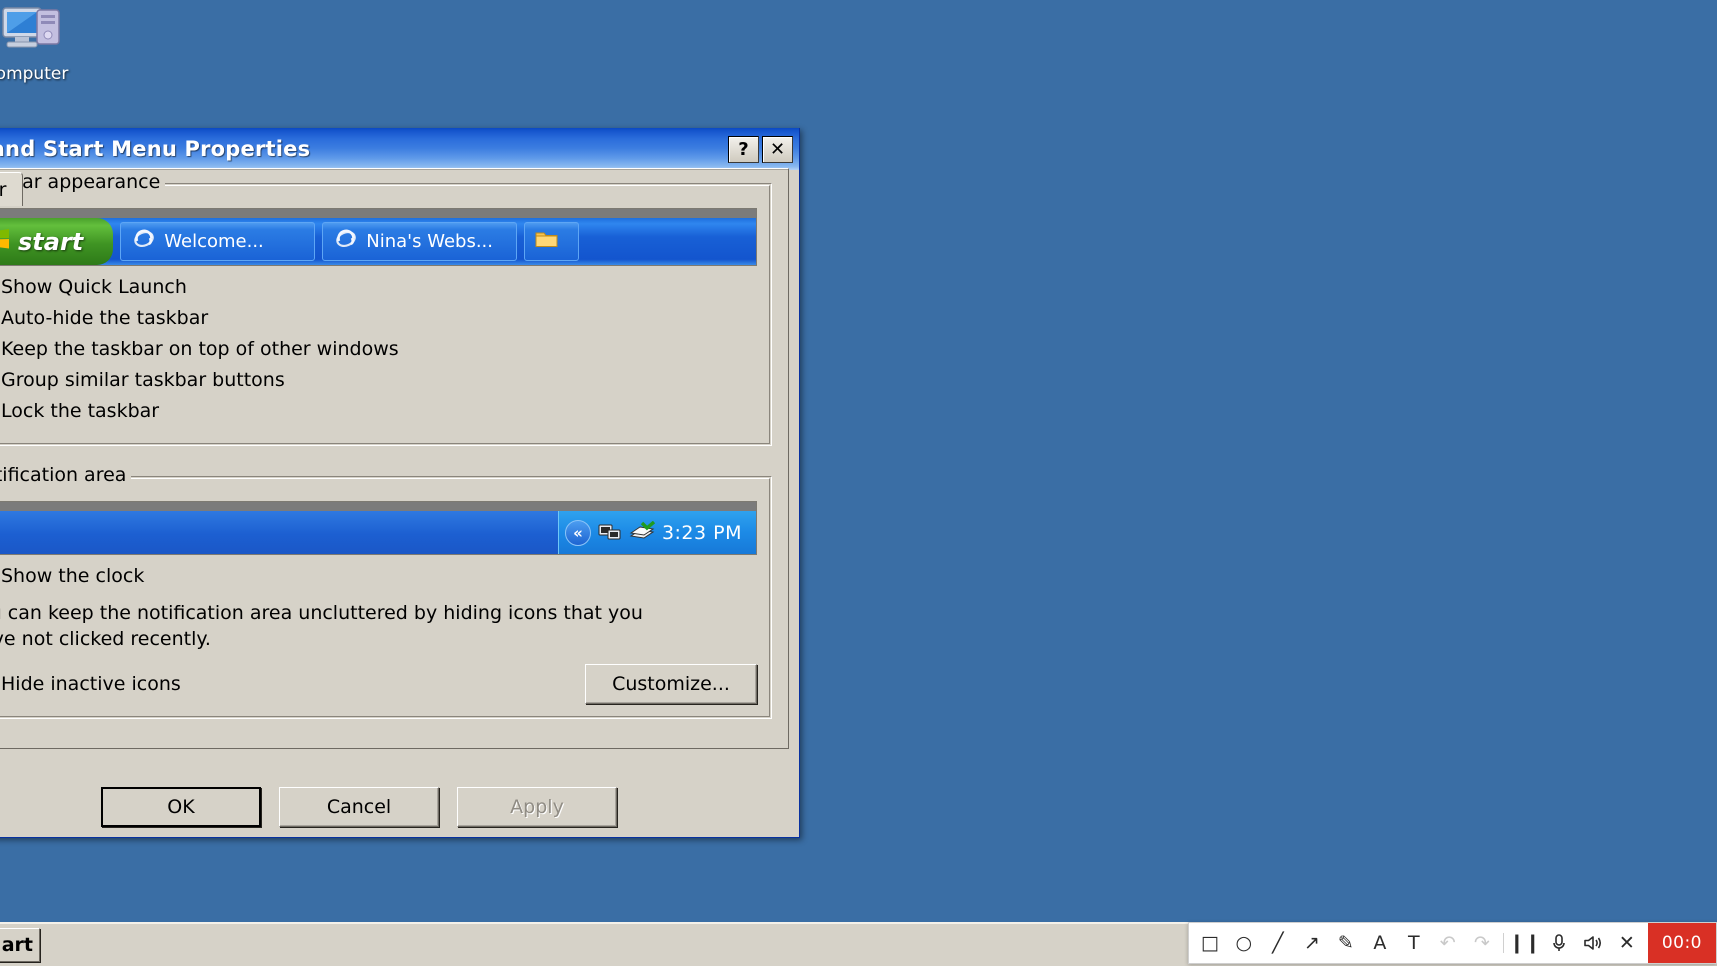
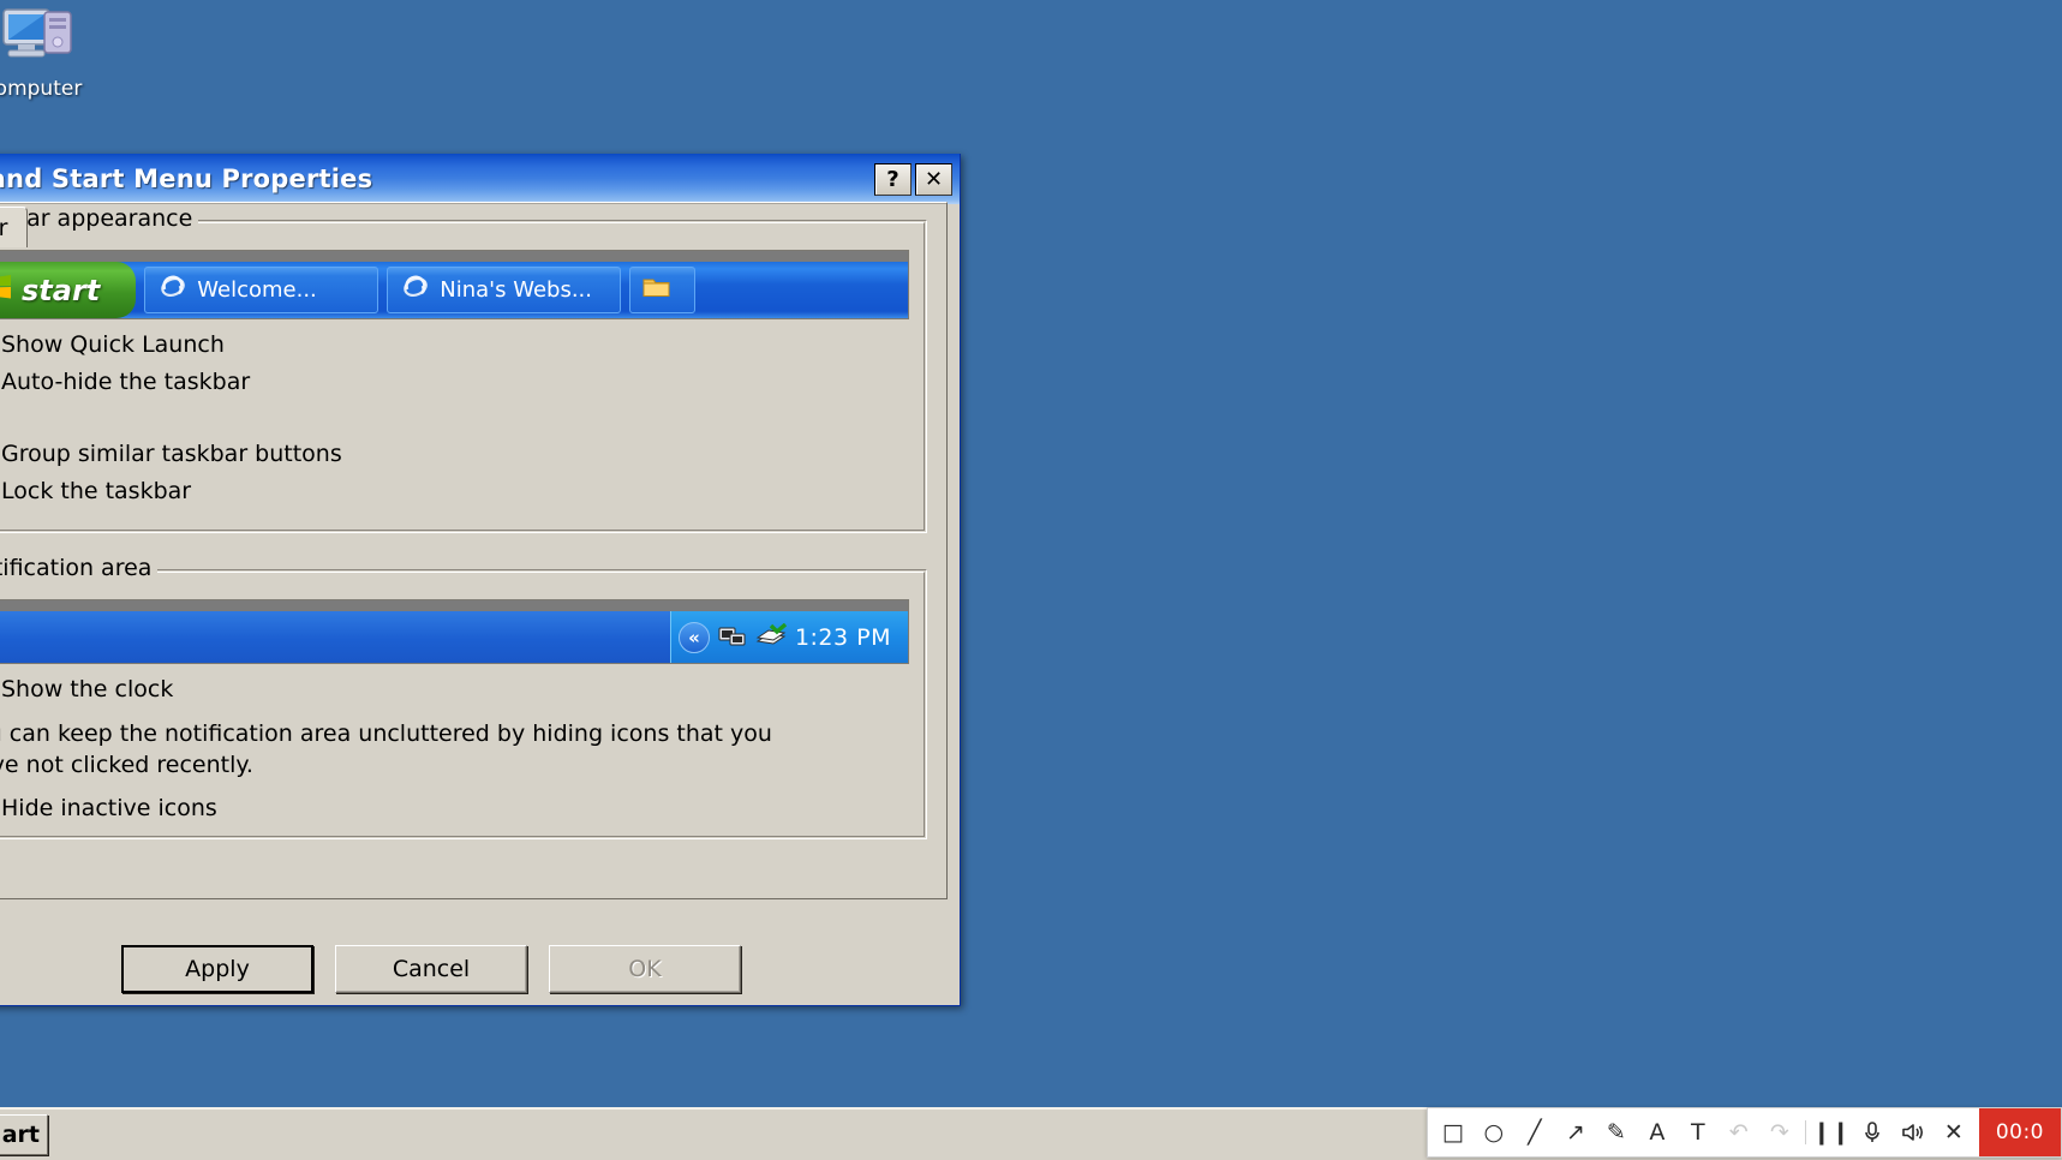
  omputer
  nd Start Menu Properties
  ?
  ✕
  ar appearance
  start
  Welcome...
  Nina's Webs...
  Show Quick Launch
  Auto-hide the taskbar
- Keep the taskbar on top of other windows
  Group similar taskbar buttons
  Lock the taskbar
  ification area
  «
- 3:23 PM
+ 1:23 PM
  Show the clock
  can keep the notification area uncluttered by hiding icons that you e not clicked recently.
  Hide inactive icons
- Customize...
- OK
+ Apply
  Cancel
- Apply
+ OK
  art
  □
  ○
  ╱
  ↗
  ✎
  A
  T
  ↶
  ↷
  ❙❙
  ✕
  00:0
